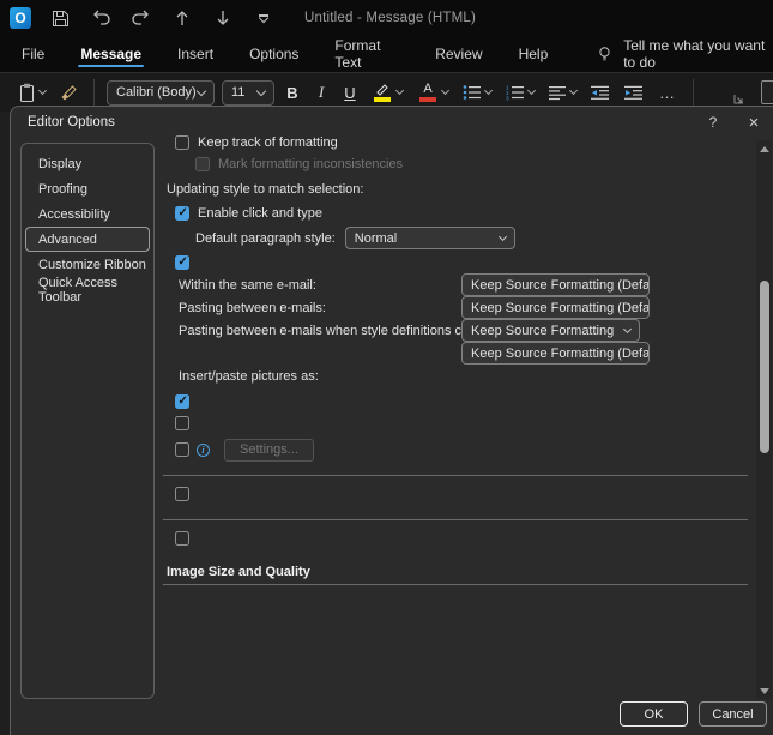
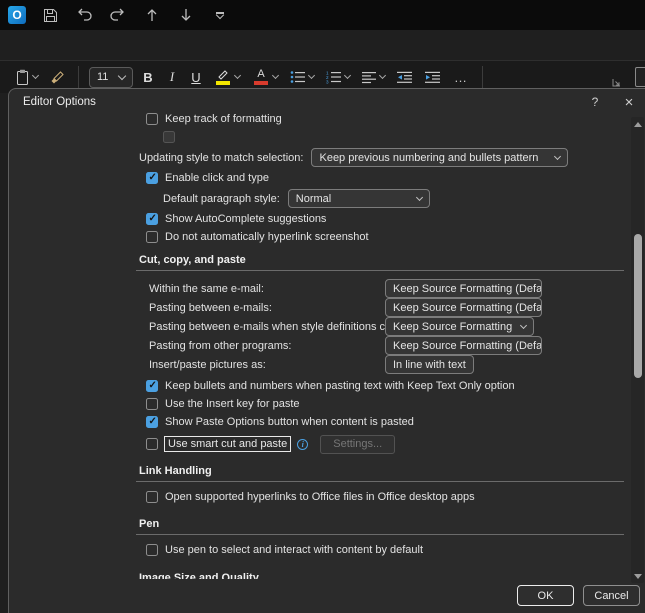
- Untitled - Message (HTML)
- File
- Message
- Insert
- Options
- Format Text
- Review
- Help
- Tell me what you want to do
- Calibri (Body)
  11
  B
  I
  U
  A
  …
  Editor Options
  ?
  ×
- Display
- Proofing
- Accessibility
- Advanced
- Customize Ribbon
- Quick Access Toolbar
  Keep track of formatting
- Mark formatting inconsistencies
  Updating style to match selection:
+ Keep previous numbering and bullets pattern
  Enable click and type
  Default paragraph style:
  Normal
+ Show AutoComplete suggestions
+ Do not automatically hyperlink screenshot
+ Cut, copy, and paste
  Within the same e-mail:
  Keep Source Formatting (Defa
  Pasting between e-mails:
  Keep Source Formatting (Defa
  Pasting between e-mails when style definitions c
  Keep Source Formatting
+ Pasting from other programs:
  Keep Source Formatting (Defa
  Insert/paste pictures as:
+ In line with text
+ Keep bullets and numbers when pasting text with Keep Text Only option
+ Use the Insert key for paste
+ Show Paste Options button when content is pasted
+ Use smart cut and paste
  i
  Settings...
+ Link Handling
+ Open supported hyperlinks to Office files in Office desktop apps
+ Pen
+ Use pen to select and interact with content by default
  Image Size and Quality
  OK
  Cancel
